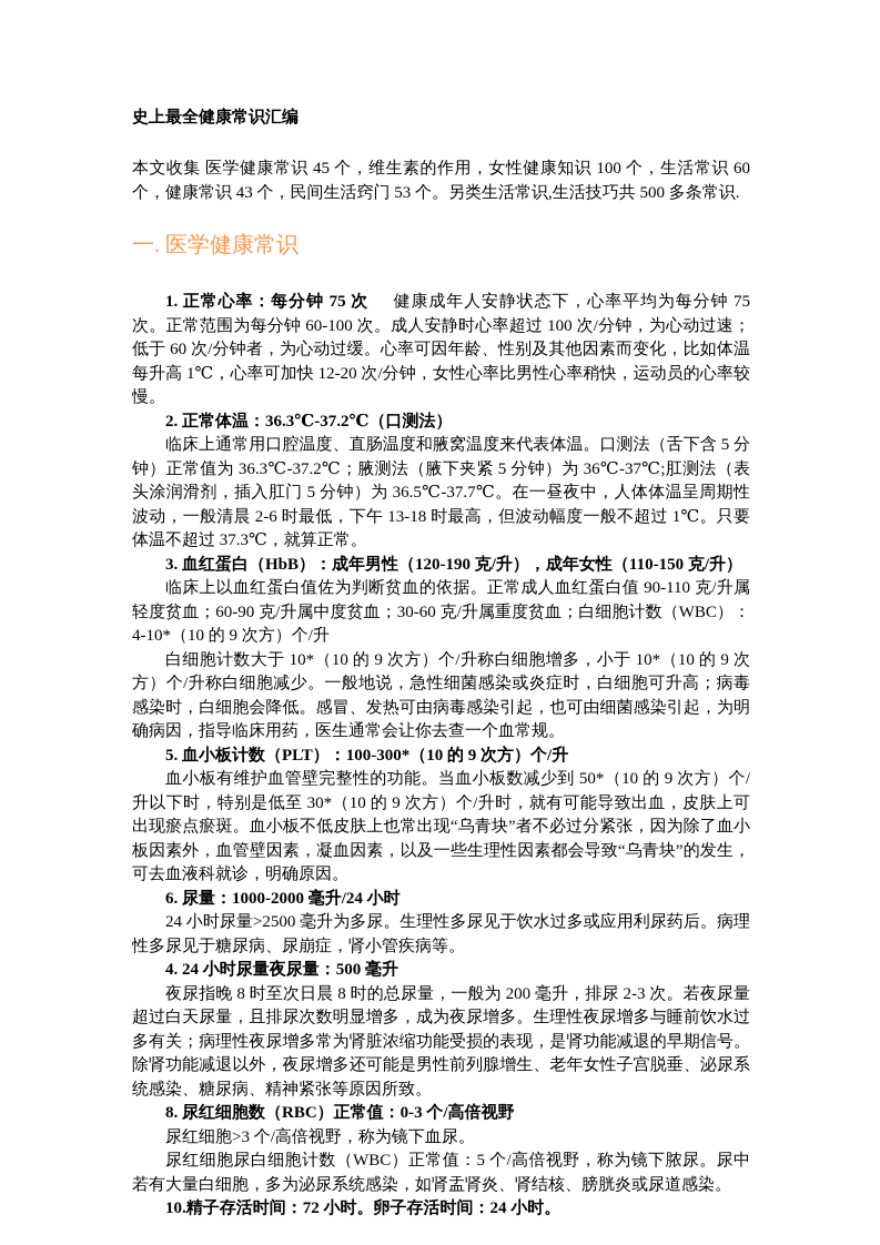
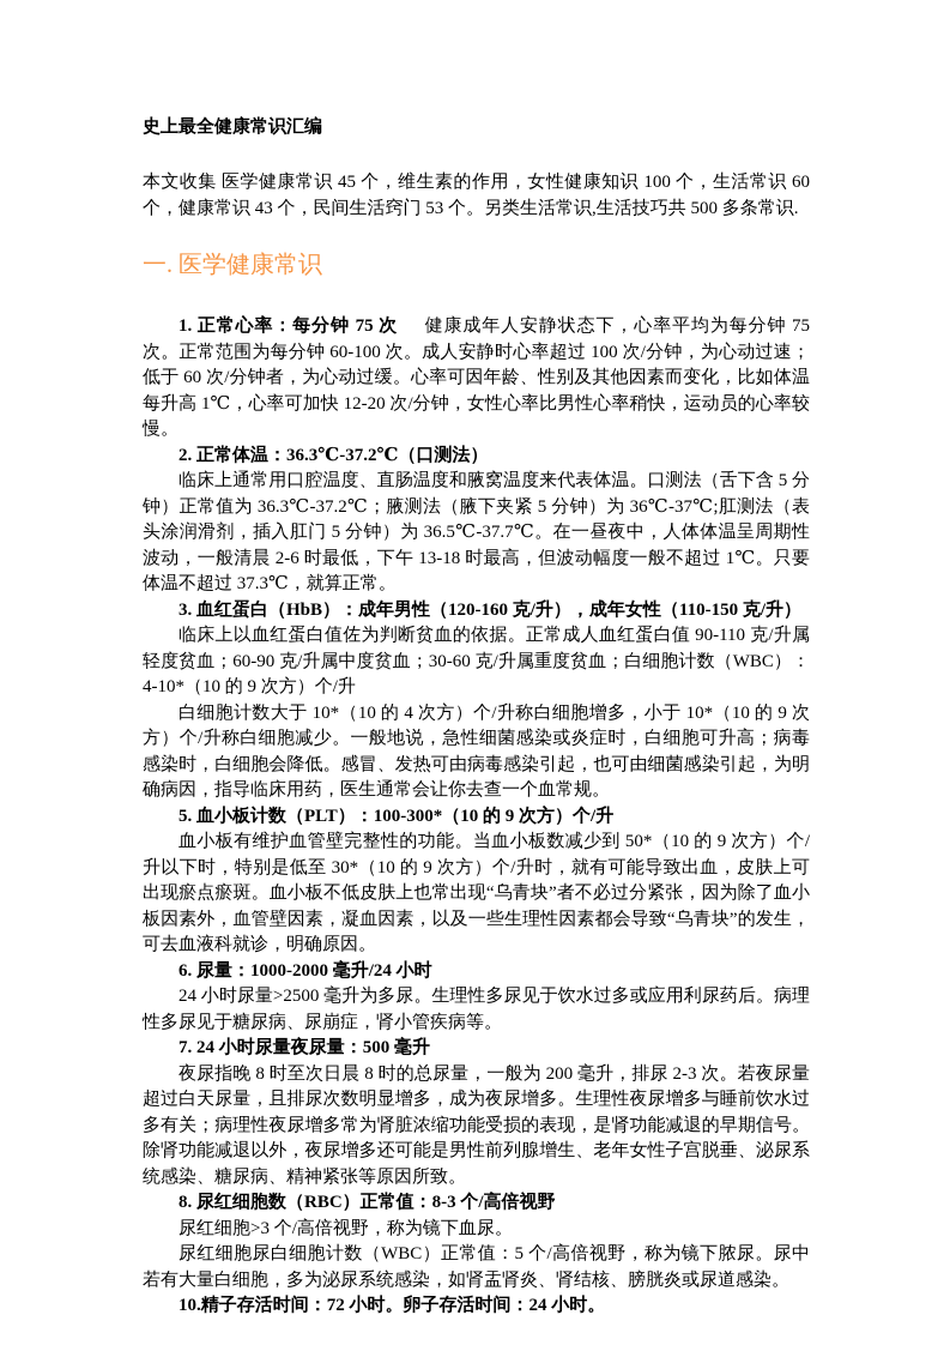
  史上最全健康常识汇编
  本文收集 医学健康常识 45 个，维生素的作用，女性健康知识 100 个，生活常识 60 个，健康常识 43 个，民间生活窍门 53 个。另类生活常识,生活技巧共 500 多条常识.
  一. 医学健康常识
  1. 正常心率：每分钟 75 次 健康成年人安静状态下，心率平均为每分钟 75 次。正常范围为每分钟 60-100 次。成人安静时心率超过 100 次/分钟，为心动过速；低于 60 次/分钟者，为心动过缓。心率可因年龄、性别及其他因素而变化，比如体温每升高 1℃，心率可加快 12-20 次/分钟，女性心率比男性心率稍快，运动员的心率较慢。
  2. 正常体温：36.3℃-37.2℃（口测法）
  临床上通常用口腔温度、直肠温度和腋窝温度来代表体温。口测法（舌下含 5 分钟）正常值为 36.3℃-37.2℃；腋测法（腋下夹紧 5 分钟）为 36℃-37℃;肛测法（表头涂润滑剂，插入肛门 5 分钟）为 36.5℃-37.7℃。在一昼夜中，人体体温呈周期性波动，一般清晨 2-6 时最低，下午 13-18 时最高，但波动幅度一般不超过 1℃。只要体温不超过 37.3℃，就算正常。
- 3. 血红蛋白（HbB）：成年男性（120-190 克/升），成年女性（110-150 克/升）
+ 3. 血红蛋白（HbB）：成年男性（120-160 克/升），成年女性（110-150 克/升）
  临床上以血红蛋白值佐为判断贫血的依据。正常成人血红蛋白值 90-110 克/升属轻度贫血；60-90 克/升属中度贫血；30-60 克/升属重度贫血；白细胞计数（WBC）：4-10*（10 的 9 次方）个/升
- 白细胞计数大于 10*（10 的 9 次方）个/升称白细胞增多，小于 10*（10 的 9 次方）个/升称白细胞减少。一般地说，急性细菌感染或炎症时，白细胞可升高；病毒感染时，白细胞会降低。感冒、发热可由病毒感染引起，也可由细菌感染引起，为明确病因，指导临床用药，医生通常会让你去查一个血常规。
+ 白细胞计数大于 10*（10 的 4 次方）个/升称白细胞增多，小于 10*（10 的 9 次方）个/升称白细胞减少。一般地说，急性细菌感染或炎症时，白细胞可升高；病毒感染时，白细胞会降低。感冒、发热可由病毒感染引起，也可由细菌感染引起，为明确病因，指导临床用药，医生通常会让你去查一个血常规。
  5. 血小板计数（PLT）：100-300*（10 的 9 次方）个/升
  血小板有维护血管壁完整性的功能。当血小板数减少到 50*（10 的 9 次方）个/升以下时，特别是低至 30*（10 的 9 次方）个/升时，就有可能导致出血，皮肤上可出现瘀点瘀斑。血小板不低皮肤上也常出现“乌青块”者不必过分紧张，因为除了血小板因素外，血管壁因素，凝血因素，以及一些生理性因素都会导致“乌青块”的发生，可去血液科就诊，明确原因。
  6. 尿量：1000-2000 毫升/24 小时
  24 小时尿量>2500 毫升为多尿。生理性多尿见于饮水过多或应用利尿药后。病理性多尿见于糖尿病、尿崩症，肾小管疾病等。
- 4. 24 小时尿量夜尿量：500 毫升
+ 7. 24 小时尿量夜尿量：500 毫升
  夜尿指晚 8 时至次日晨 8 时的总尿量，一般为 200 毫升，排尿 2-3 次。若夜尿量超过白天尿量，且排尿次数明显增多，成为夜尿增多。生理性夜尿增多与睡前饮水过多有关；病理性夜尿增多常为肾脏浓缩功能受损的表现，是肾功能减退的早期信号。除肾功能减退以外，夜尿增多还可能是男性前列腺增生、老年女性子宫脱垂、泌尿系统感染、糖尿病、精神紧张等原因所致。
- 8. 尿红细胞数（RBC）正常值：0-3 个/高倍视野
+ 8. 尿红细胞数（RBC）正常值：8-3 个/高倍视野
  尿红细胞>3 个/高倍视野，称为镜下血尿。
  尿红细胞尿白细胞计数（WBC）正常值：5 个/高倍视野，称为镜下脓尿。尿中若有大量白细胞，多为泌尿系统感染，如肾盂肾炎、肾结核、膀胱炎或尿道感染。
  10.精子存活时间：72 小时。卵子存活时间：24 小时。
